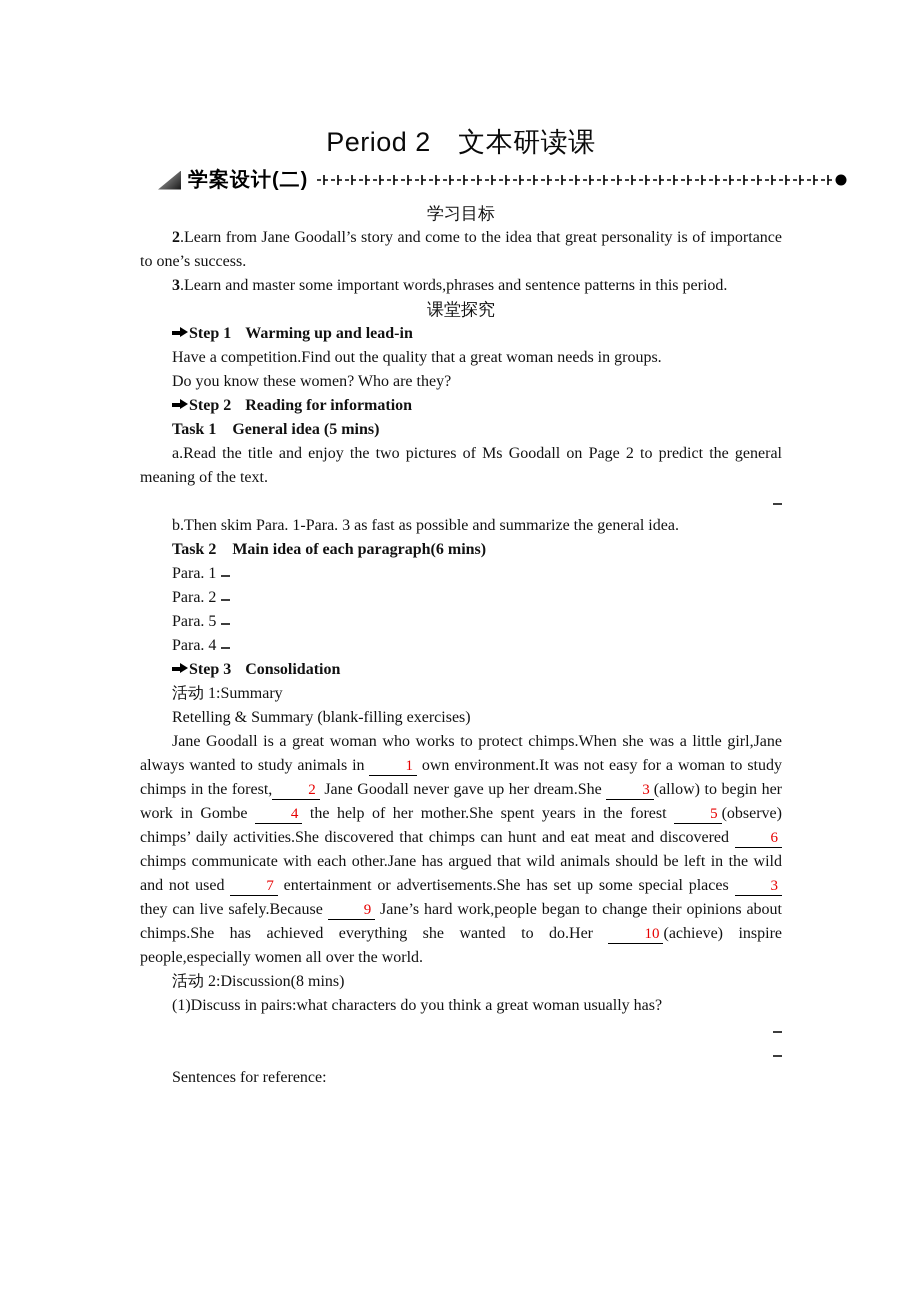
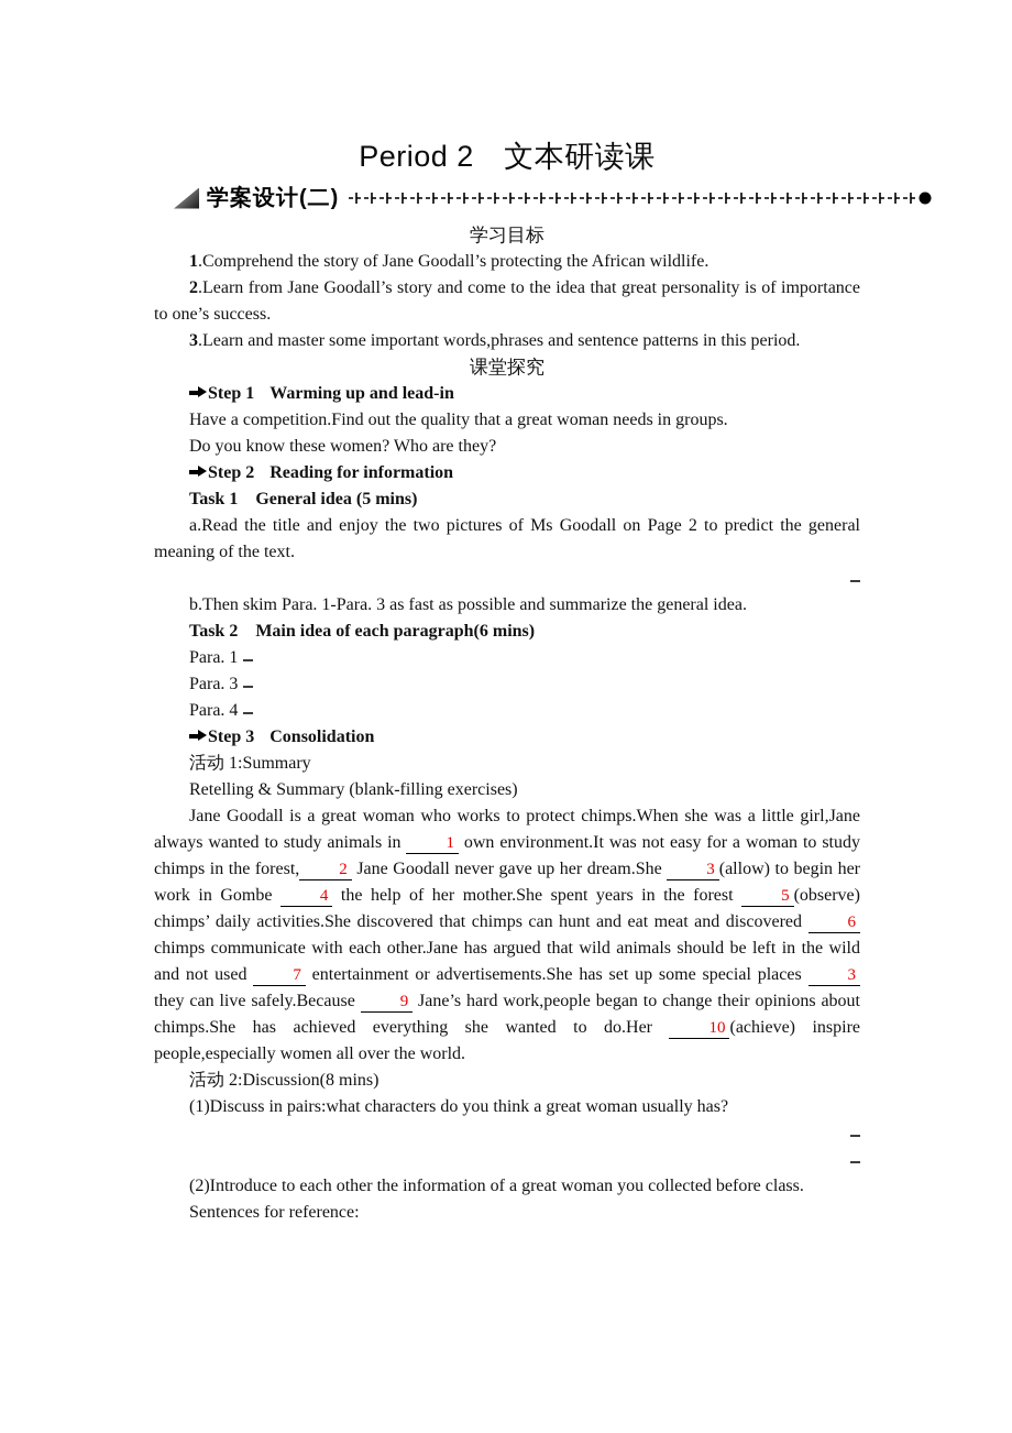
  Period 2 文本研读课
  学案设计(二)
  学习目标
+ 1.Comprehend the story of Jane Goodall’s protecting the African wildlife.
  2.Learn from Jane Goodall’s story and come to the idea that great personality is of importance to one’s success.
  3.Learn and master some important words,phrases and sentence patterns in this period.
  课堂探究
  Step 1 Warming up and lead-in
  Have a competition.Find out the quality that a great woman needs in groups.
  Do you know these women? Who are they?
  Step 2 Reading for information
  Task 1 General idea (5 mins)
  a.Read the title and enjoy the two pictures of Ms Goodall on Page 2 to predict the general meaning of the text.
  b.Then skim Para. 1-Para. 3 as fast as possible and summarize the general idea.
  Task 2 Main idea of each paragraph(6 mins)
  Para. 1
- Para. 2
- Para. 5
+ Para. 3
  Para. 4
  Step 3 Consolidation
  活动 1:Summary
  Retelling & Summary (blank-filling exercises)
  Jane Goodall is a great woman who works to protect chimps.When she was a little girl,Jane always wanted to study animals in 1 own environment.It was not easy for a woman to study chimps in the forest, 2 Jane Goodall never gave up her dream.She 3 (allow) to begin her work in Gombe 4 the help of her mother.She spent years in the forest 5 (observe) chimps’ daily activities.She discovered that chimps can hunt and eat meat and discovered 6 chimps communicate with each other.Jane has argued that wild animals should be left in the wild and not used 7 entertainment or advertisements.She has set up some special places 3 they can live safely.Because 9 Jane’s hard work,people began to change their opinions about chimps.She has achieved everything she wanted to do.Her 10 (achieve) inspire people,especially women all over the world.
  活动 2:Discussion(8 mins)
  (1)Discuss in pairs:what characters do you think a great woman usually has?
+ (2)Introduce to each other the information of a great woman you collected before class.
  Sentences for reference:
